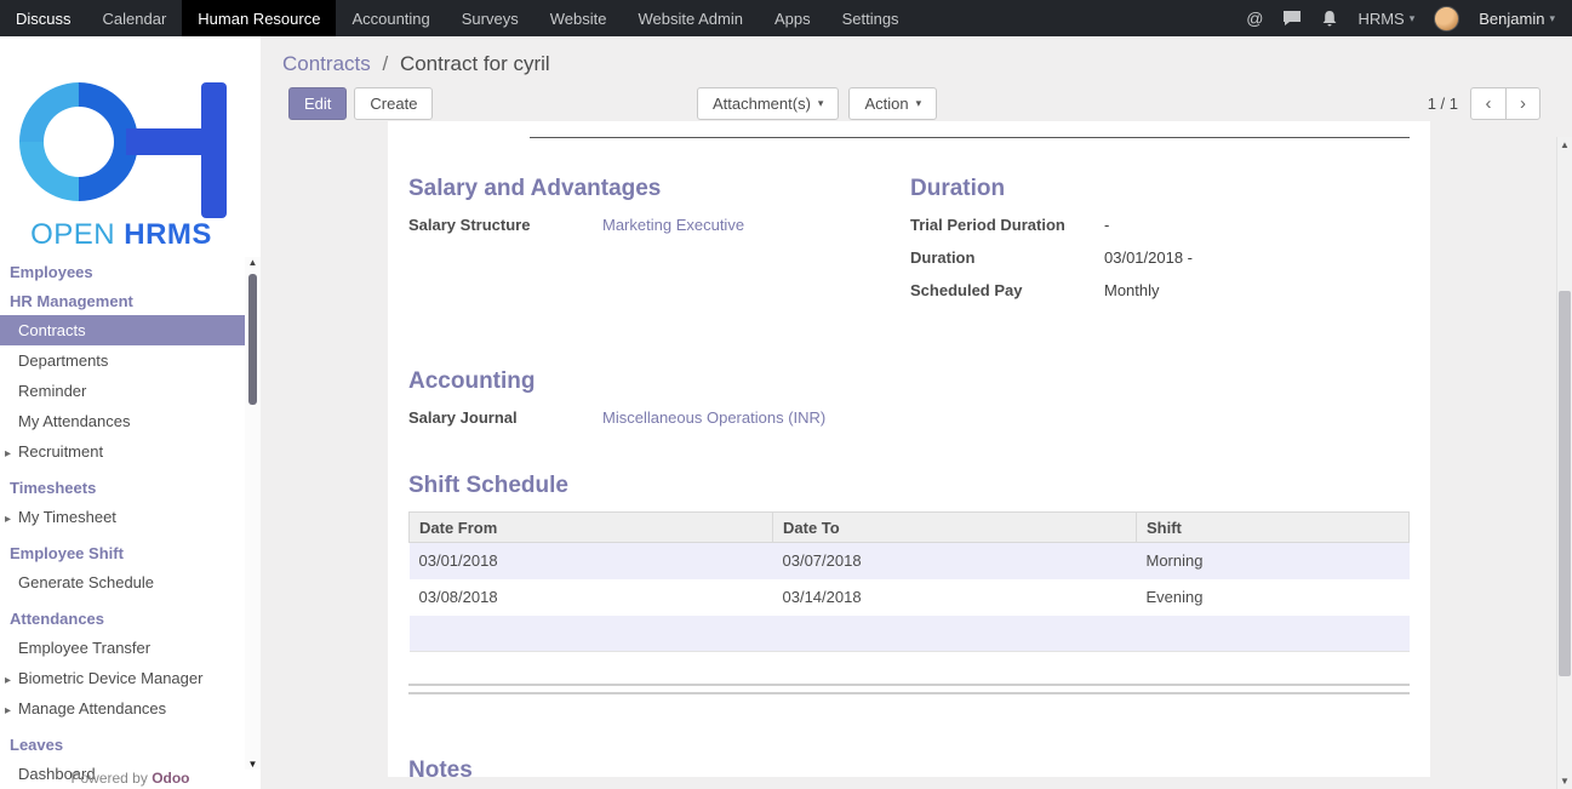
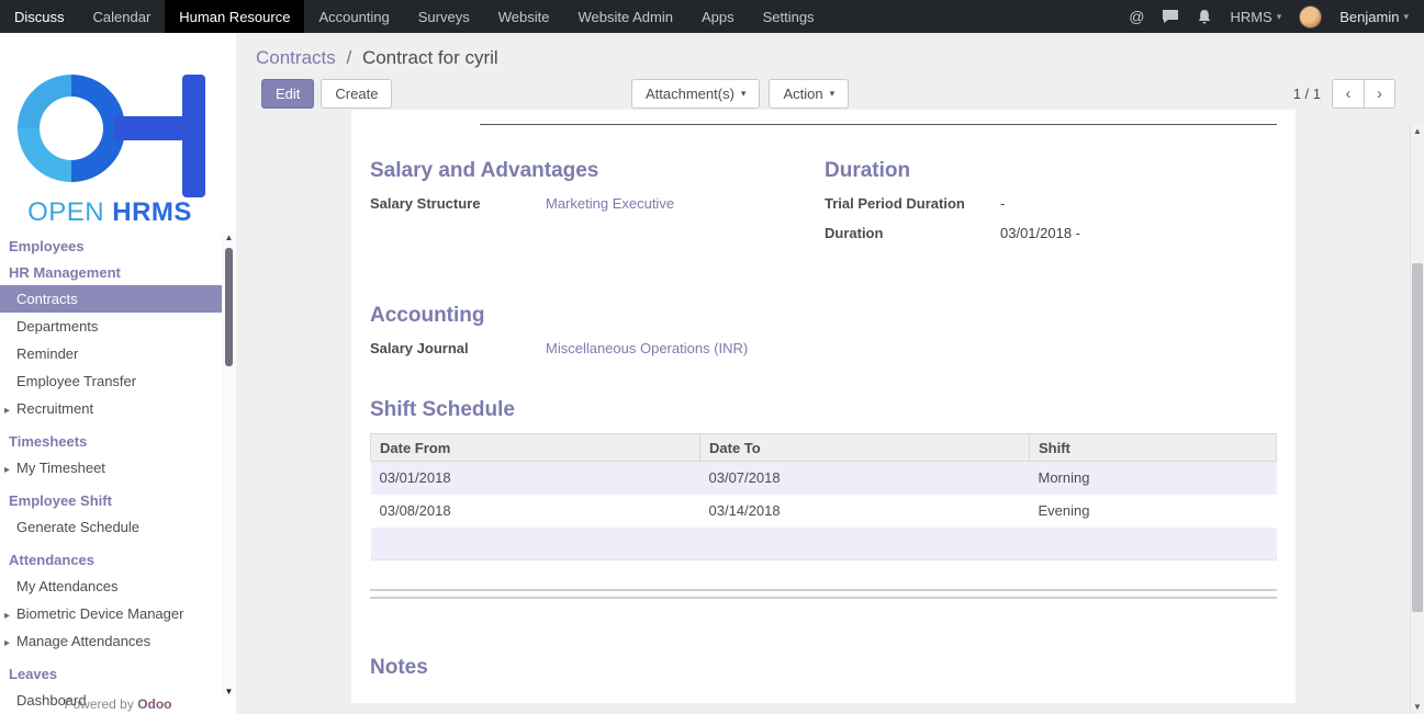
  Discuss
  Calendar
  Human Resource
  Accounting
  Surveys
  Website
  Website Admin
  Apps
  Settings
  @
  HRMS
  ▾
  Benjamin
  ▾
  OPEN HRMS
  Employees
  HR Management
  Contracts
  Departments
  Reminder
- My Attendances
+ Employee Transfer
  ▸
  Recruitment
  Timesheets
  ▸
  My Timesheet
  Employee Shift
  Generate Schedule
  Attendances
- Employee Transfer
+ My Attendances
  ▸
  Biometric Device Manager
  ▸
  Manage Attendances
  Leaves
  Dashboard
  ▲
  ▼
  Powered by Odoo
  Contracts / Contract for cyril
  Edit
  Create
  Attachment(s)
  ▾
  Action
  ▾
  1 / 1
  ‹
  ›
  Salary and Advantages
  Salary Structure
  Marketing Executive
  Duration
  Trial Period Duration
  -
  Duration
  03/01/2018 -
- Scheduled Pay
- Monthly
  Accounting
  Salary Journal
  Miscellaneous Operations (INR)
  Shift Schedule
  Date From	Date To	Shift
  03/01/2018	03/07/2018	Morning
  03/08/2018	03/14/2018	Evening
  Notes
  ▲
  ▼
